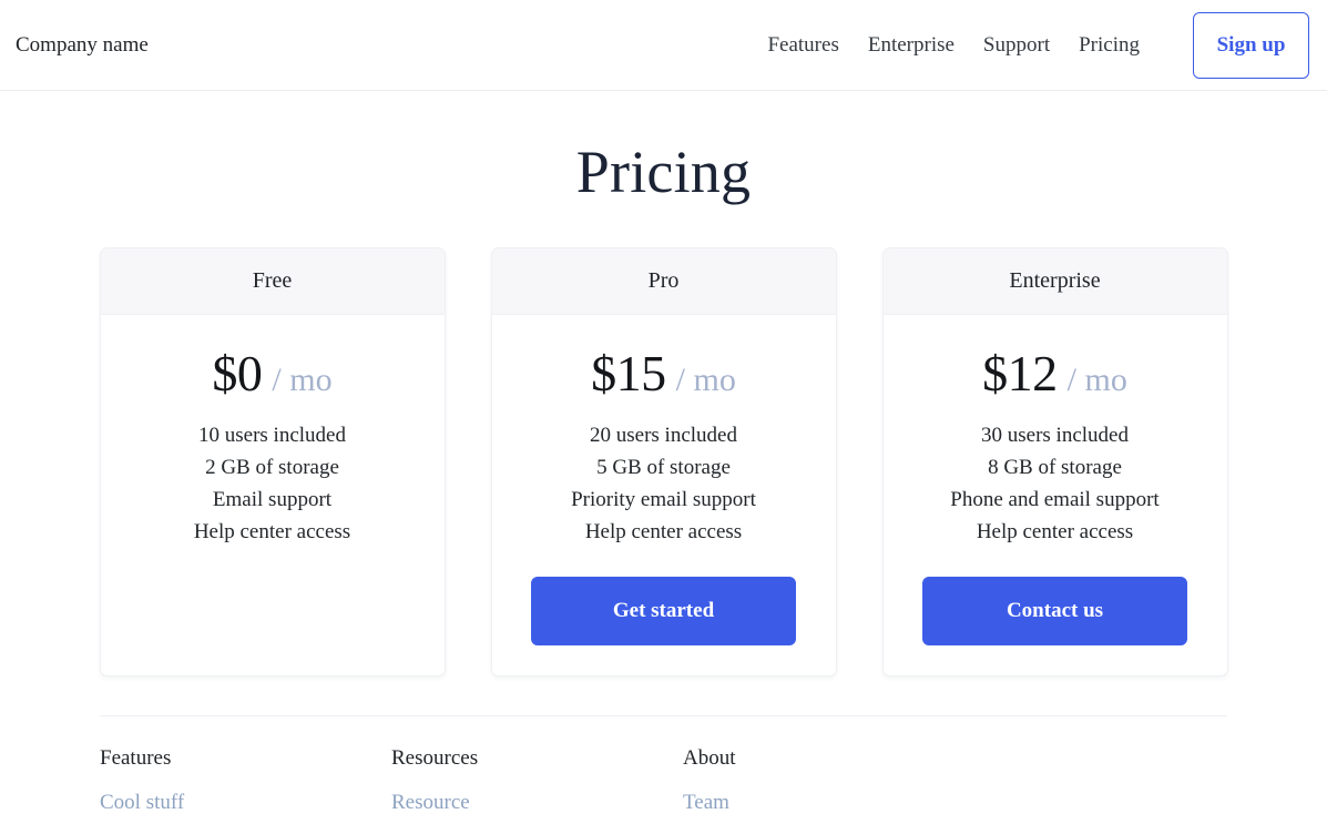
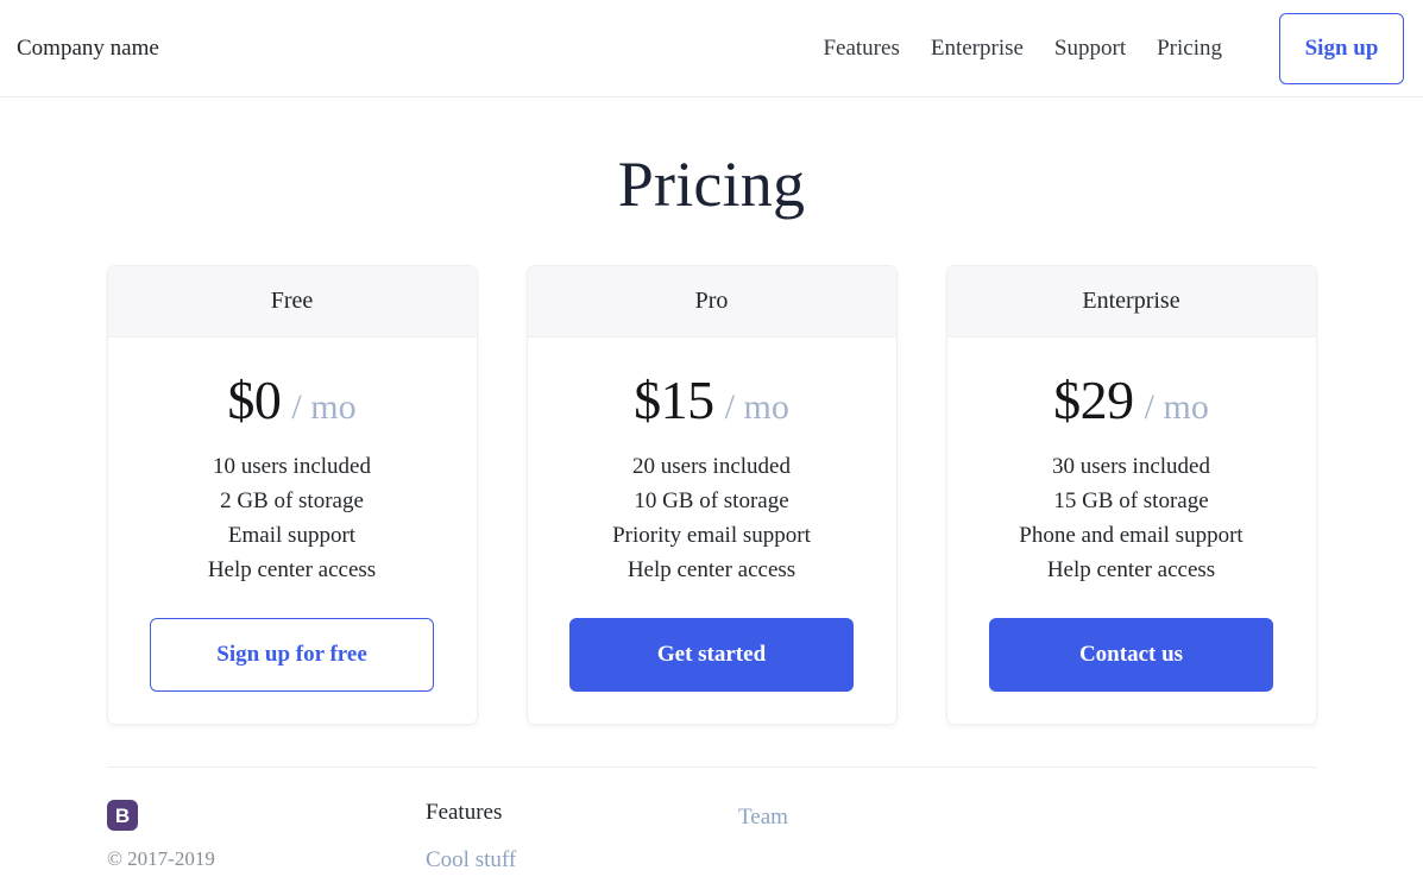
  Company name
  Features
  Enterprise
  Support
  Pricing
  Sign up
  Pricing
  Free
  $0
  / mo
  10 users included
  2 GB of storage
  Email support
  Help center access
+ Sign up for free
  Pro
  $15
  / mo
  20 users included
- 5 GB of storage
+ 10 GB of storage
  Priority email support
  Help center access
  Get started
  Enterprise
- $12
+ $29
  / mo
  30 users included
- 8 GB of storage
+ 15 GB of storage
  Phone and email support
  Help center access
  Contact us
+ B
+ © 2017-2019
  Features
  Cool stuff
- Resources
- Resource
- About
  Team
